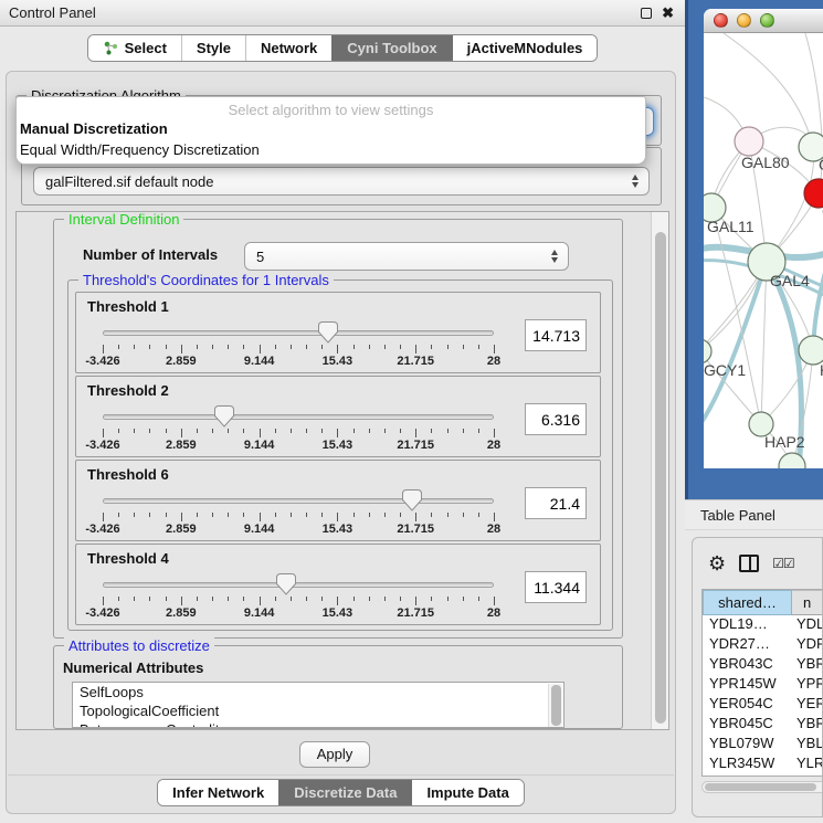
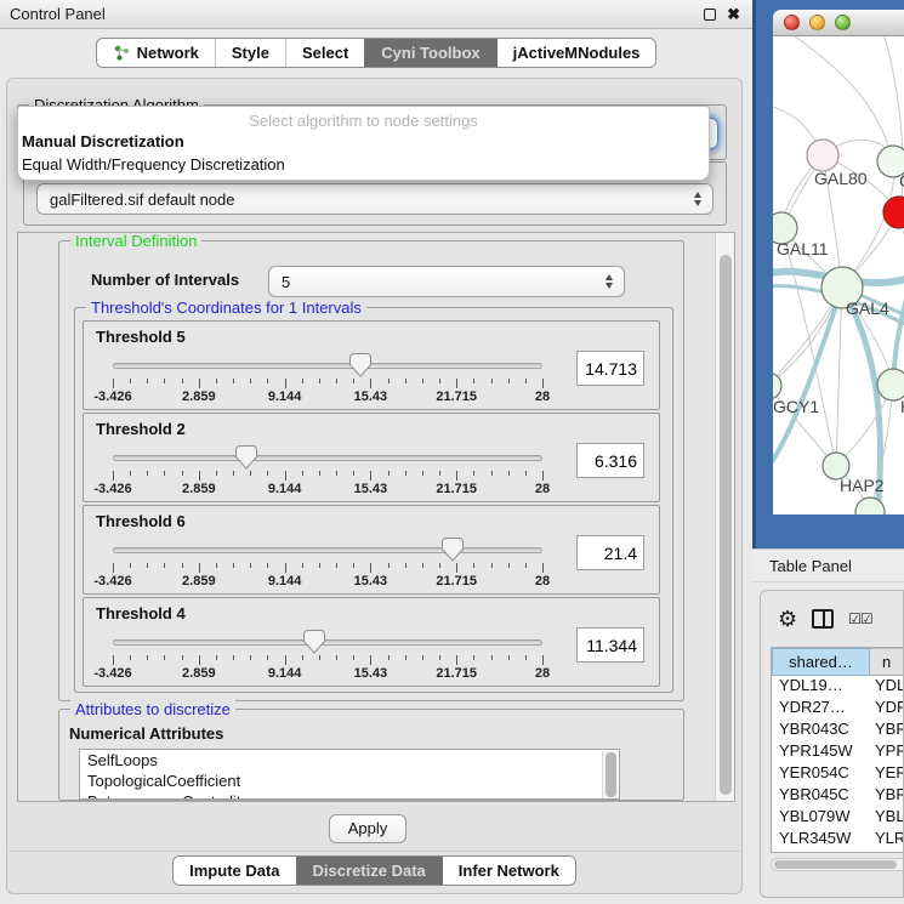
  Control Panel
  ✖
- Select
+ Network
  Style
- Network
+ Select
  Cyni Toolbox
  jActiveMNodules
- Select algorithm to view settings
+ Select algorithm to node settings
  Manual Discretization
  Equal Width/Frequency Discretization
  galFiltered.sif default node
  Interval Definition
  Number of Intervals
  5
  Threshold's Coordinates for 1 Intervals
- Threshold 1
+ Threshold 5
  -3.426
  2.859
  9.144
  15.43
  21.715
  28
  14.713
  Threshold 2
  -3.426
  2.859
  9.144
  15.43
  21.715
  28
  6.316
  Threshold 6
  -3.426
  2.859
  9.144
  15.43
  21.715
  28
  21.4
  Threshold 4
  -3.426
  2.859
  9.144
  15.43
  21.715
  28
  11.344
  Attributes to discretize
  Numerical Attributes
  SelfLoops
  TopologicalCoefficient
  Apply
- Infer Network
+ Impute Data
  Discretize Data
- Impute Data
+ Infer Network
  GAL80
  GAL11
  GAL4
  GCY1
  HAP2
  Table Panel
  ⚙
  ☑☑
  shared…
  n
  YDL19…
  YDL
  YDR27…
  YDR
  YBR043C
  YBR
  YPR145W
  YPR
  YER054C
  YER
  YBR045C
  YBR
  YBL079W
  YBL
  YLR345W
  YLR
